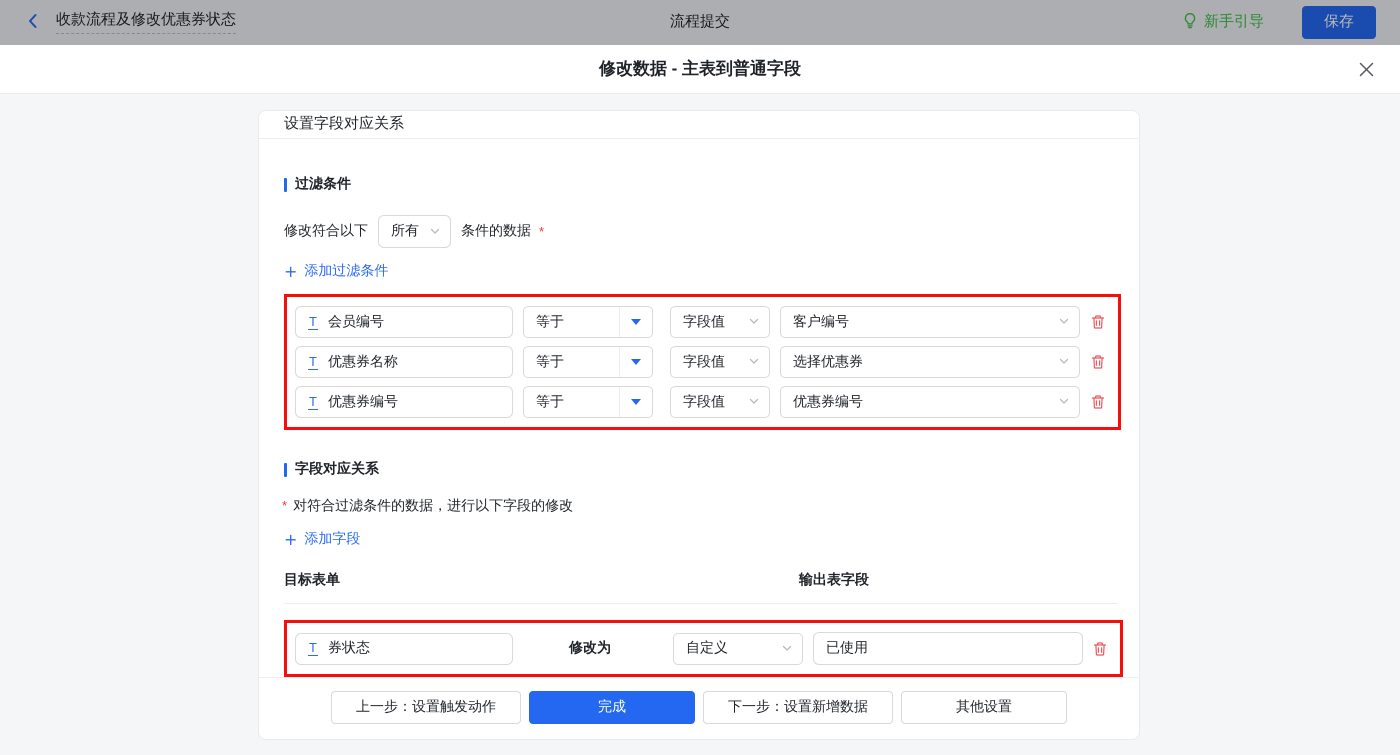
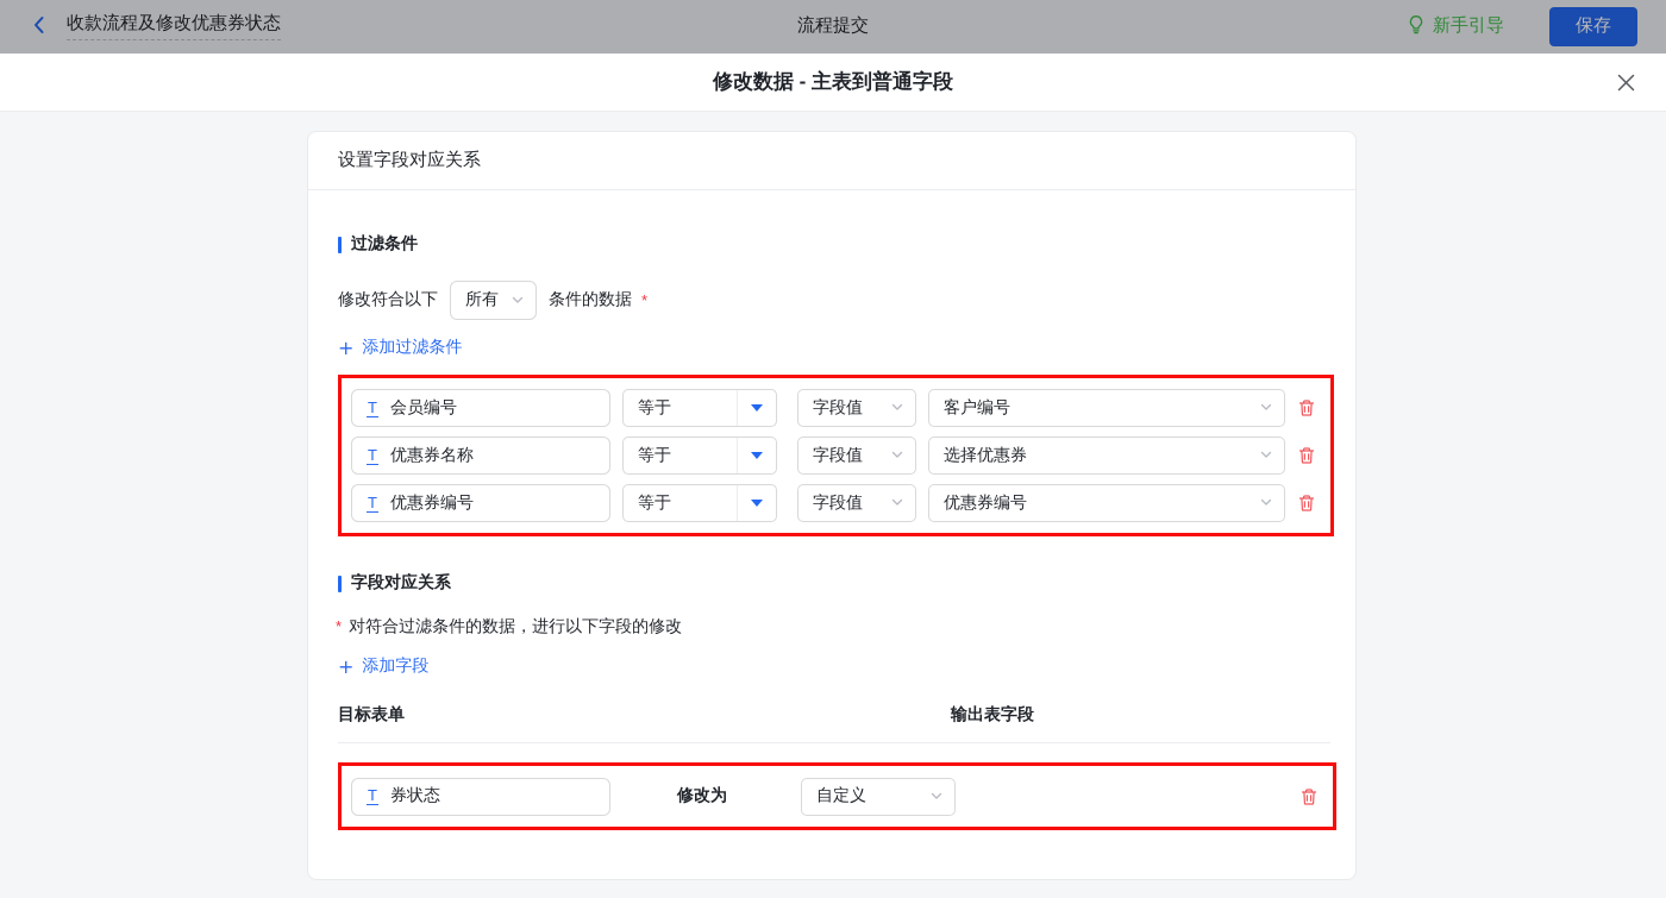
  收款流程及修改优惠券状态
  流程提交
  新手引导
  保存
  修改数据 - 主表到普通字段
  设置字段对应关系
  过滤条件
  修改符合以下
  所有
  条件的数据
  *
  +
  添加过滤条件
  T
  会员编号
  等于
  字段值
  客户编号
  T
  优惠券名称
  等于
  字段值
  选择优惠券
  T
  优惠券编号
  等于
  字段值
  优惠券编号
  字段对应关系
  *
  对符合过滤条件的数据，进行以下字段的修改
  +
  添加字段
  目标表单
  输出表字段
  T
  券状态
  修改为
  自定义
- 已使用
- 上一步：设置触发动作
- 完成
- 下一步：设置新增数据
- 其他设置
